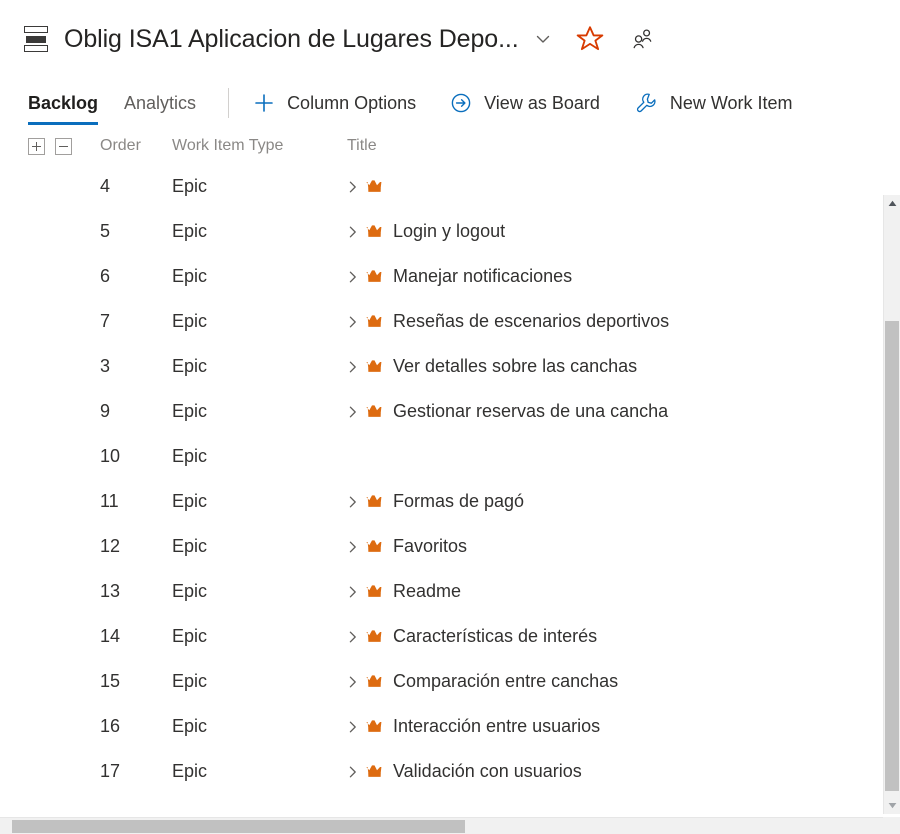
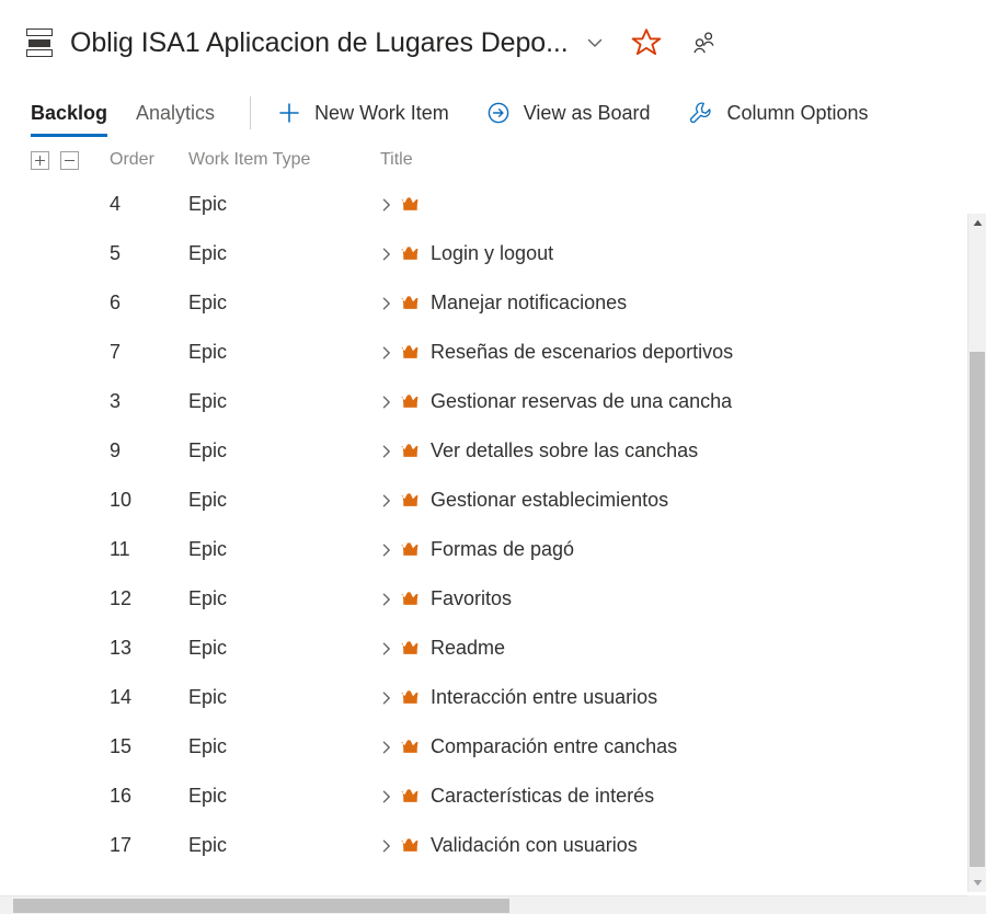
  Oblig ISA1 Aplicacion de Lugares Depo...
  Backlog
  Analytics
- Column Options
+ New Work Item
  View as Board
- New Work Item
+ Column Options
  Order
  Work Item Type
  Title
  4
  Epic
  5
  Epic
  Login y logout
  6
  Epic
  Manejar notificaciones
  7
  Epic
  Reseñas de escenarios deportivos
  3
  Epic
- Ver detalles sobre las canchas
+ Gestionar reservas de una cancha
  9
  Epic
- Gestionar reservas de una cancha
+ Ver detalles sobre las canchas
  10
  Epic
+ Gestionar establecimientos
  11
  Epic
  Formas de pagó
  12
  Epic
  Favoritos
  13
  Epic
  Readme
  14
  Epic
- Características de interés
+ Interacción entre usuarios
  15
  Epic
  Comparación entre canchas
  16
  Epic
- Interacción entre usuarios
+ Características de interés
  17
  Epic
  Validación con usuarios
